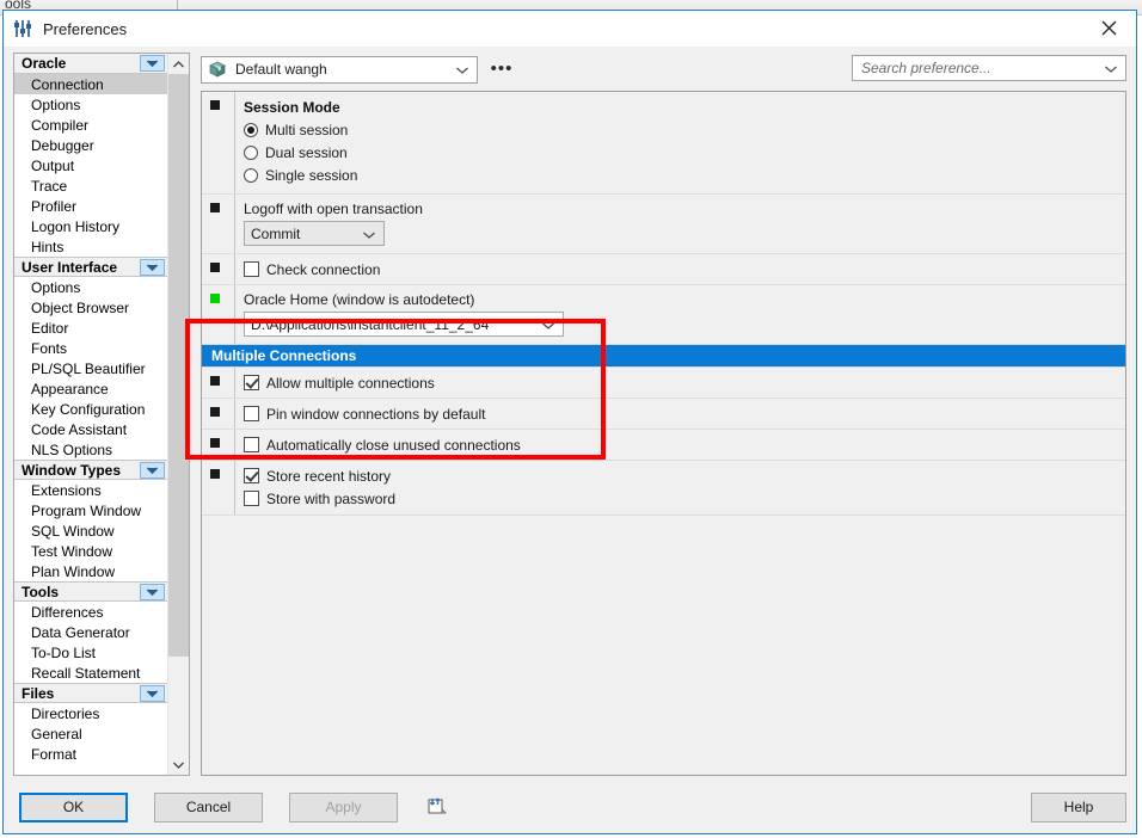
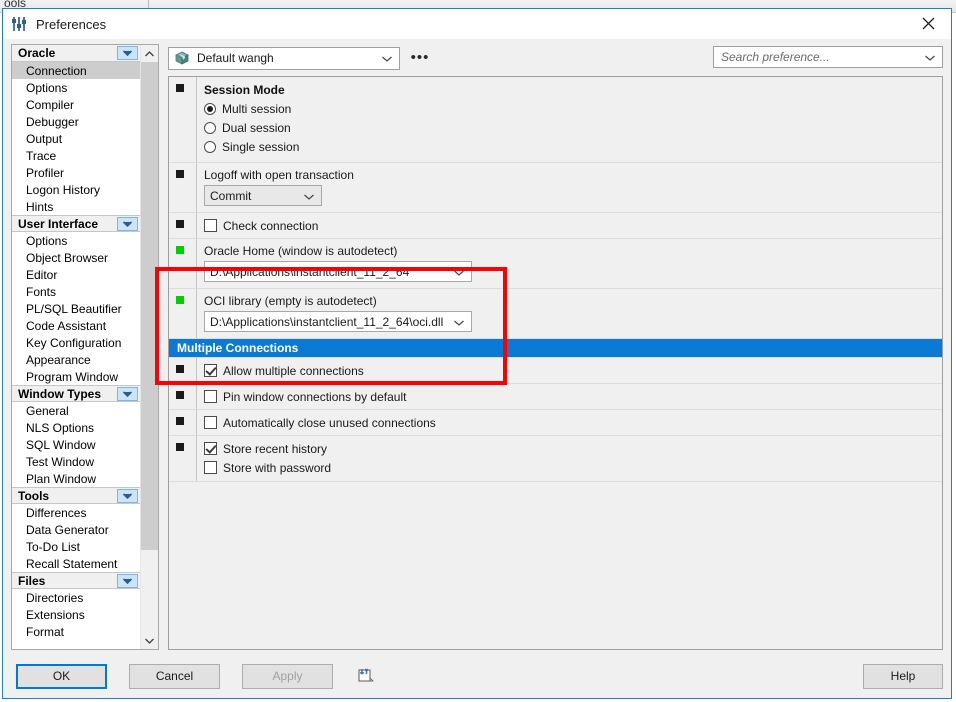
  ools
  Preferences
  Oracle
  Connection
  Options
  Compiler
  Debugger
  Output
  Trace
  Profiler
  Logon History
  Hints
  User Interface
  Options
  Object Browser
  Editor
  Fonts
  PL/SQL Beautifier
- Appearance
+ Code Assistant
  Key Configuration
- Code Assistant
+ Appearance
- NLS Options
+ Program Window
  Window Types
- Extensions
+ General
- Program Window
+ NLS Options
  SQL Window
  Test Window
  Plan Window
  Tools
  Differences
  Data Generator
  To-Do List
  Recall Statement
  Files
  Directories
- General
+ Extensions
  Format
  Default wangh
  •••
  Search preference...
  Session Mode
  Multi session
  Dual session
  Single session
  Logoff with open transaction
  Commit
  Check connection
  Oracle Home (window is autodetect)
  D:\Applications\instantclient_11_2_64
+ OCI library (empty is autodetect)
+ D:\Applications\instantclient_11_2_64\oci.dll
  Multiple Connections
  Allow multiple connections
  Pin window connections by default
  Automatically close unused connections
  Store recent history
  Store with password
  OK
  Cancel
  Apply
  Help
